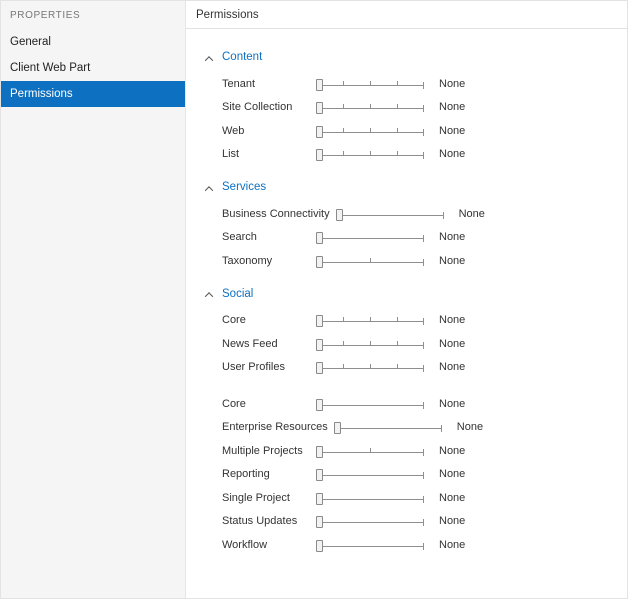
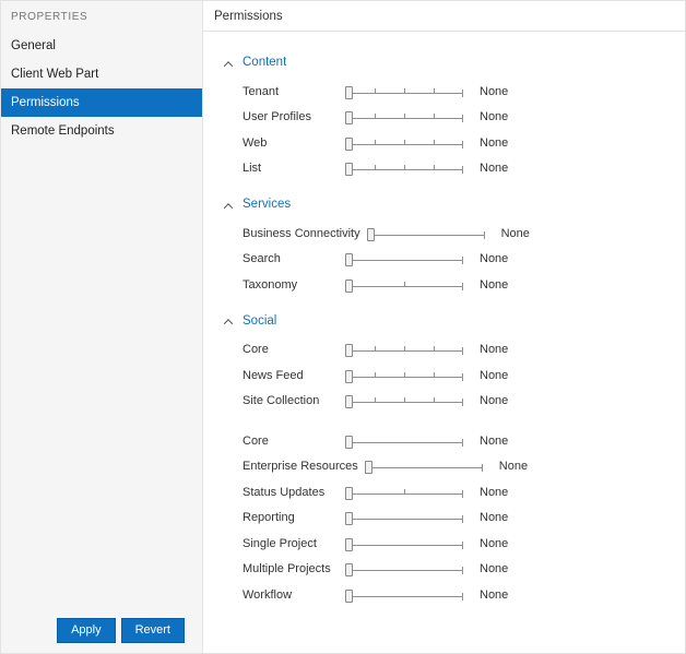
  PROPERTIES
  General
  Client Web Part
  Permissions
+ Remote Endpoints
+ Apply
+ Revert
  Permissions
  Content
  Tenant
  None
- Site Collection
+ User Profiles
  None
  Web
  None
  List
  None
  Services
  Business Connectivity
  None
  Search
  None
  Taxonomy
  None
  Social
  Core
  None
  News Feed
  None
- User Profiles
+ Site Collection
  None
  Core
  None
  Enterprise Resources
  None
- Multiple Projects
+ Status Updates
  None
  Reporting
  None
  Single Project
  None
- Status Updates
+ Multiple Projects
  None
  Workflow
  None
